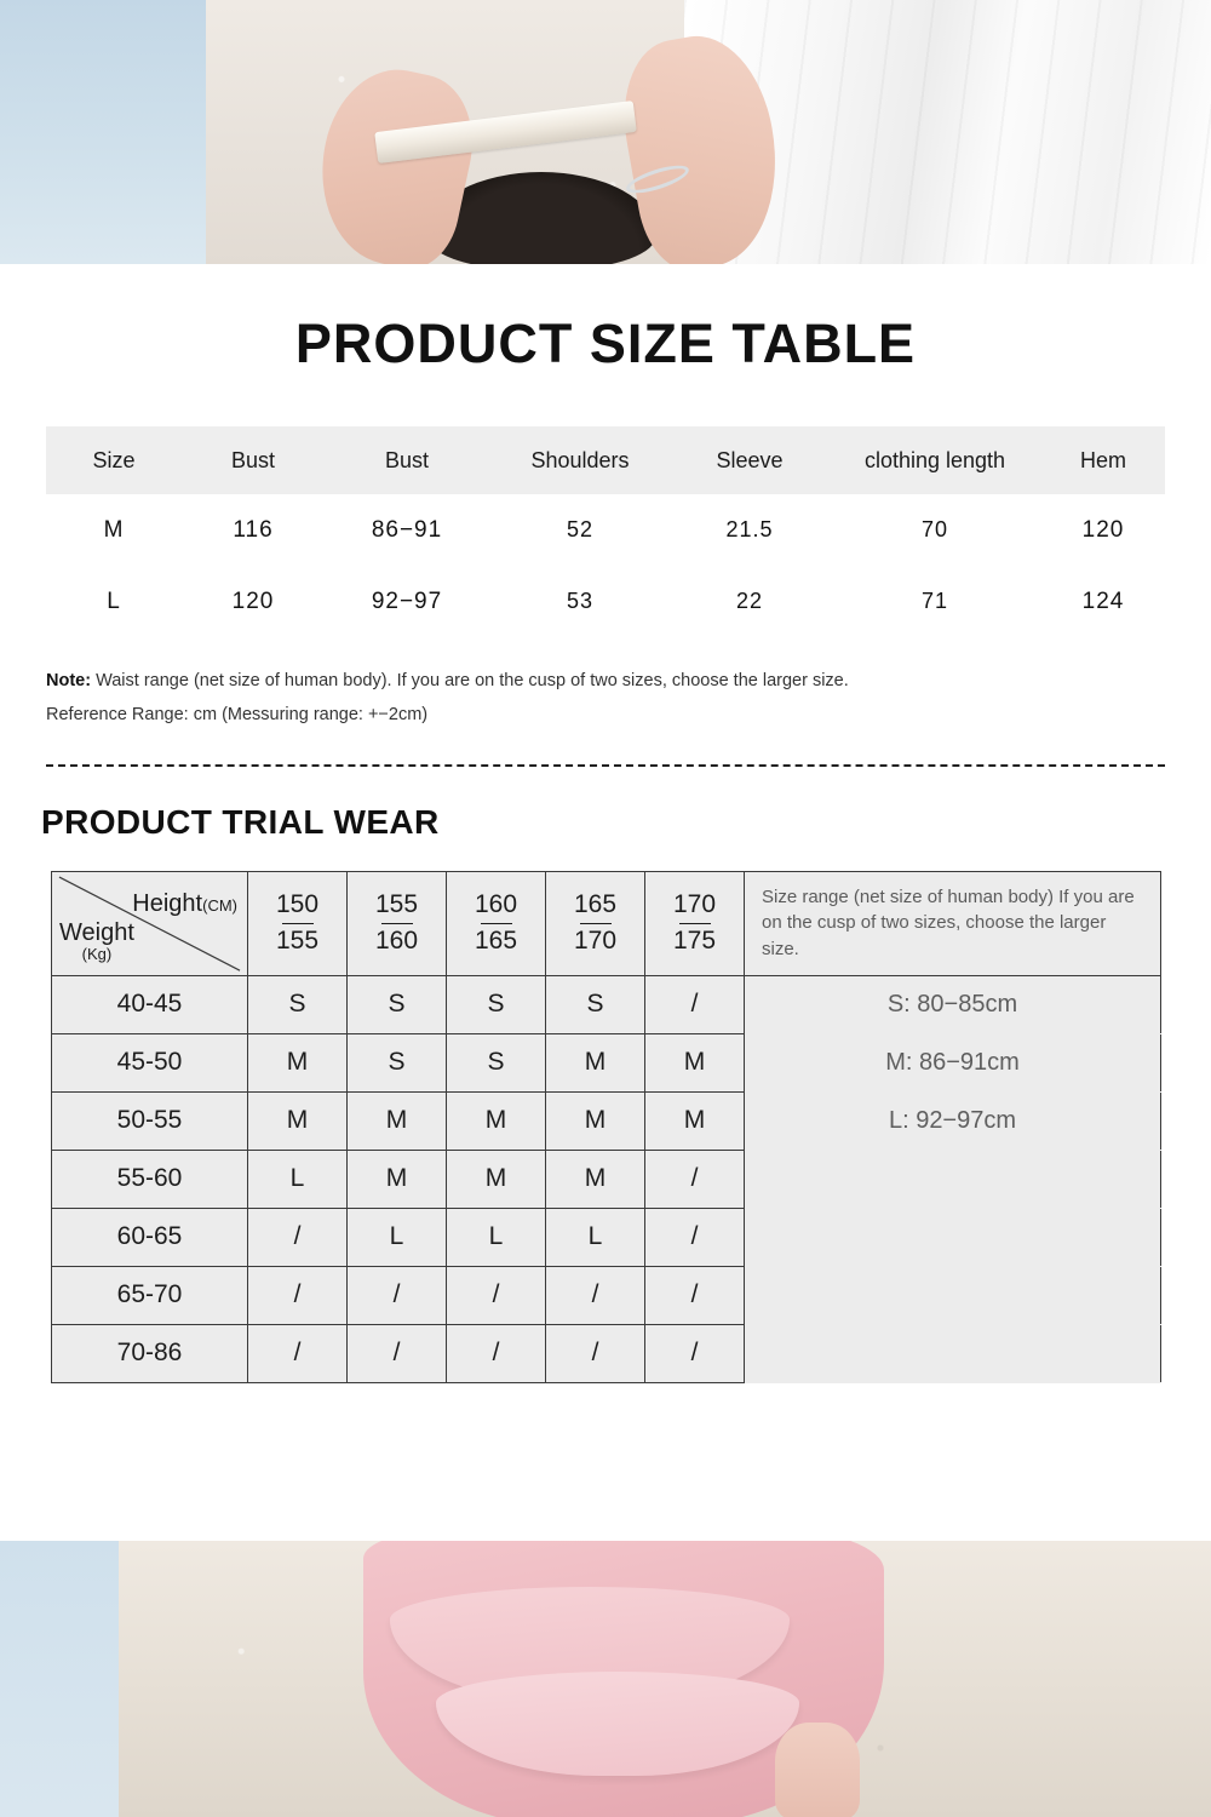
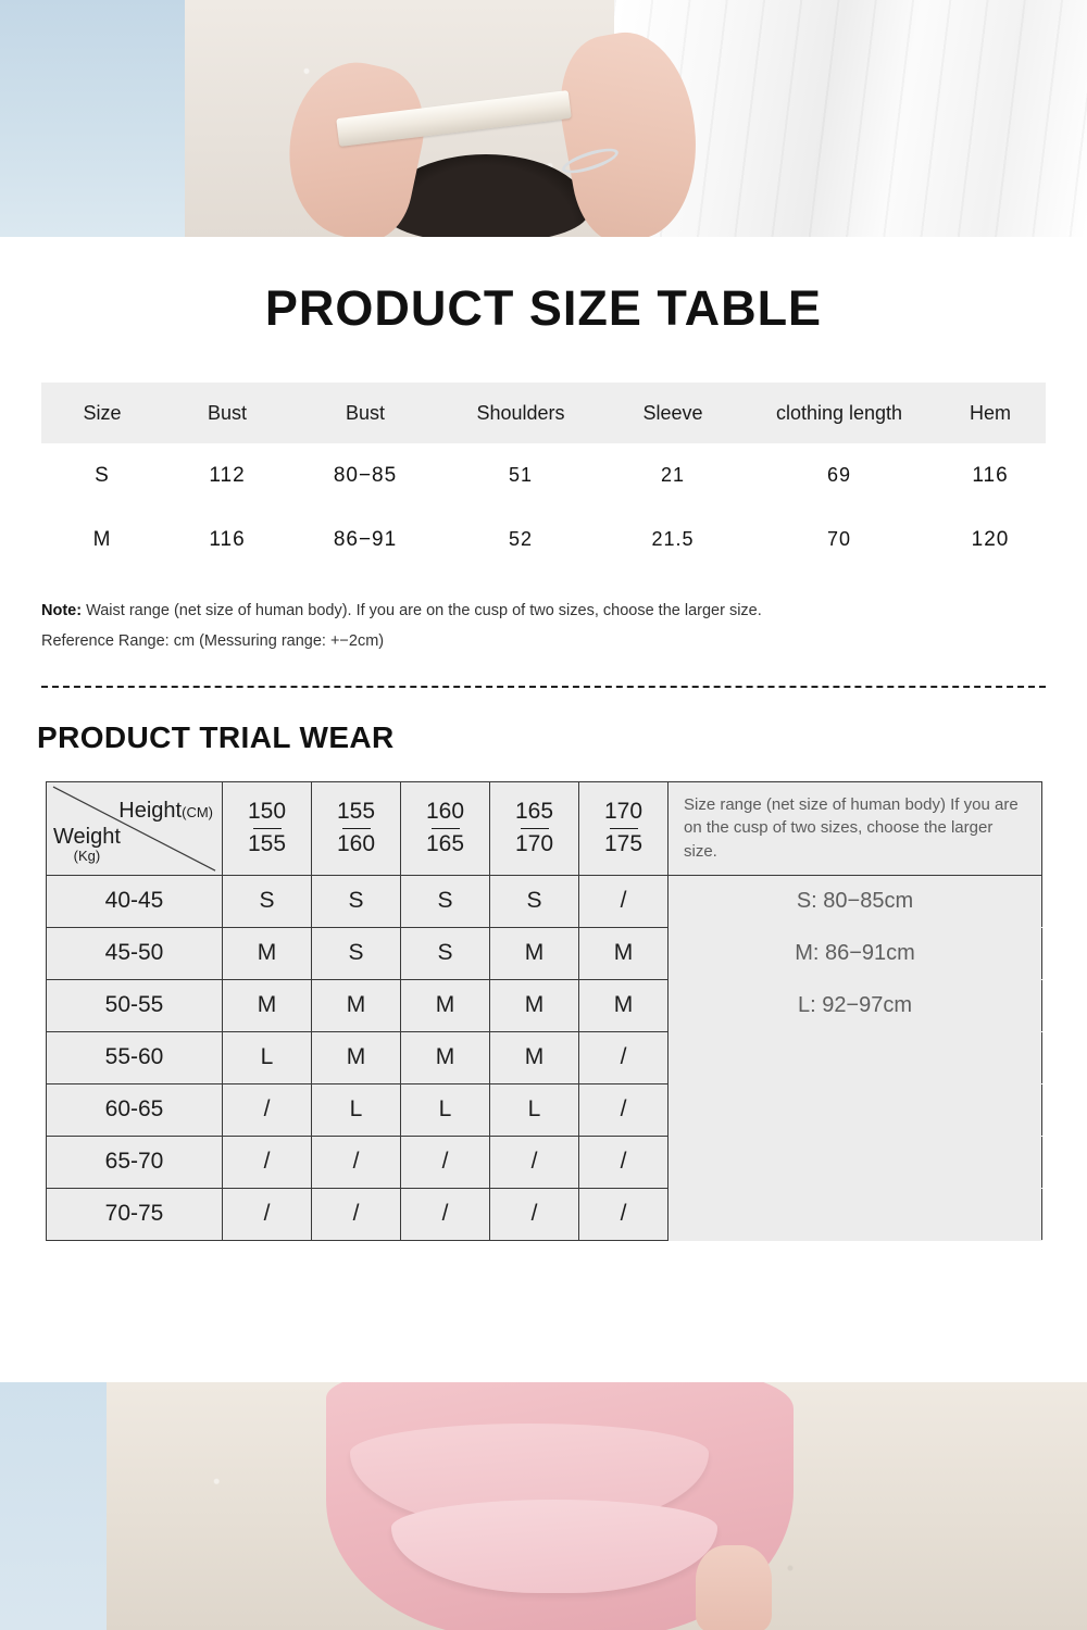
  PRODUCT SIZE TABLE
  Size	Bust	Bust	Shoulders	Sleeve	clothing length	Hem
+ S	112	80−85	51	21	69	116
  M	116	86−91	52	21.5	70	120
- L	120	92−97	53	22	71	124
  Note: Waist range (net size of human body). If you are on the cusp of two sizes, choose the larger size.
  Reference Range: cm (Messuring range: +−2cm)
  PRODUCT TRIAL WEAR
  Height(CM) Weight(Kg)	150 155	155 160	160 165	165 170	170 175	Size range (net size of human body) If you are on the cusp of two sizes, choose the larger size.
  40-45	S	S	S	S	/	S: 80−85cm
  45-50	M	S	S	M	M	M: 86−91cm
  50-55	M	M	M	M	M	L: 92−97cm
  55-60	L	M	M	M	/
  60-65	/	L	L	L	/
  65-70	/	/	/	/	/
- 70-86	/	/	/	/	/
+ 70-75	/	/	/	/	/
